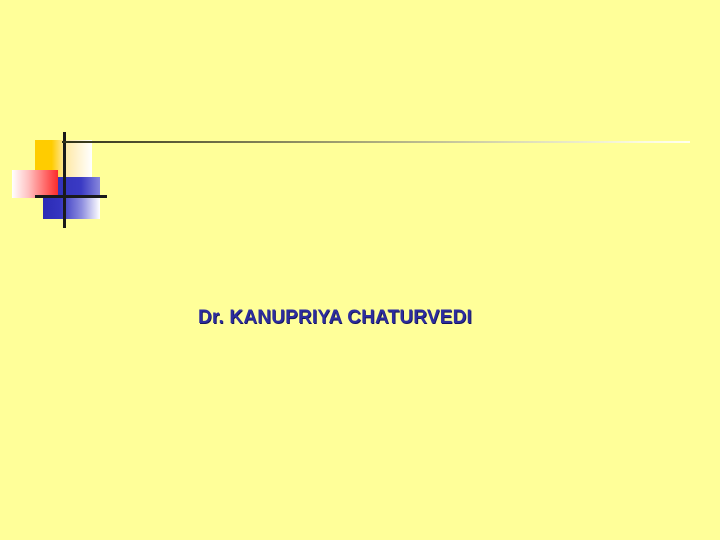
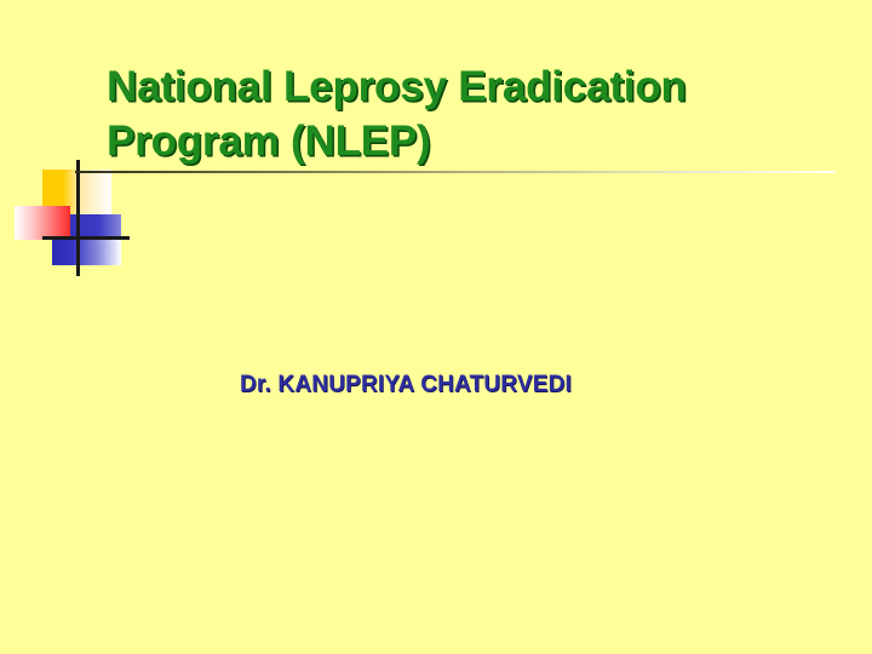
+ National Leprosy Eradication Program (NLEP)
  Dr. KANUPRIYA CHATURVEDI
